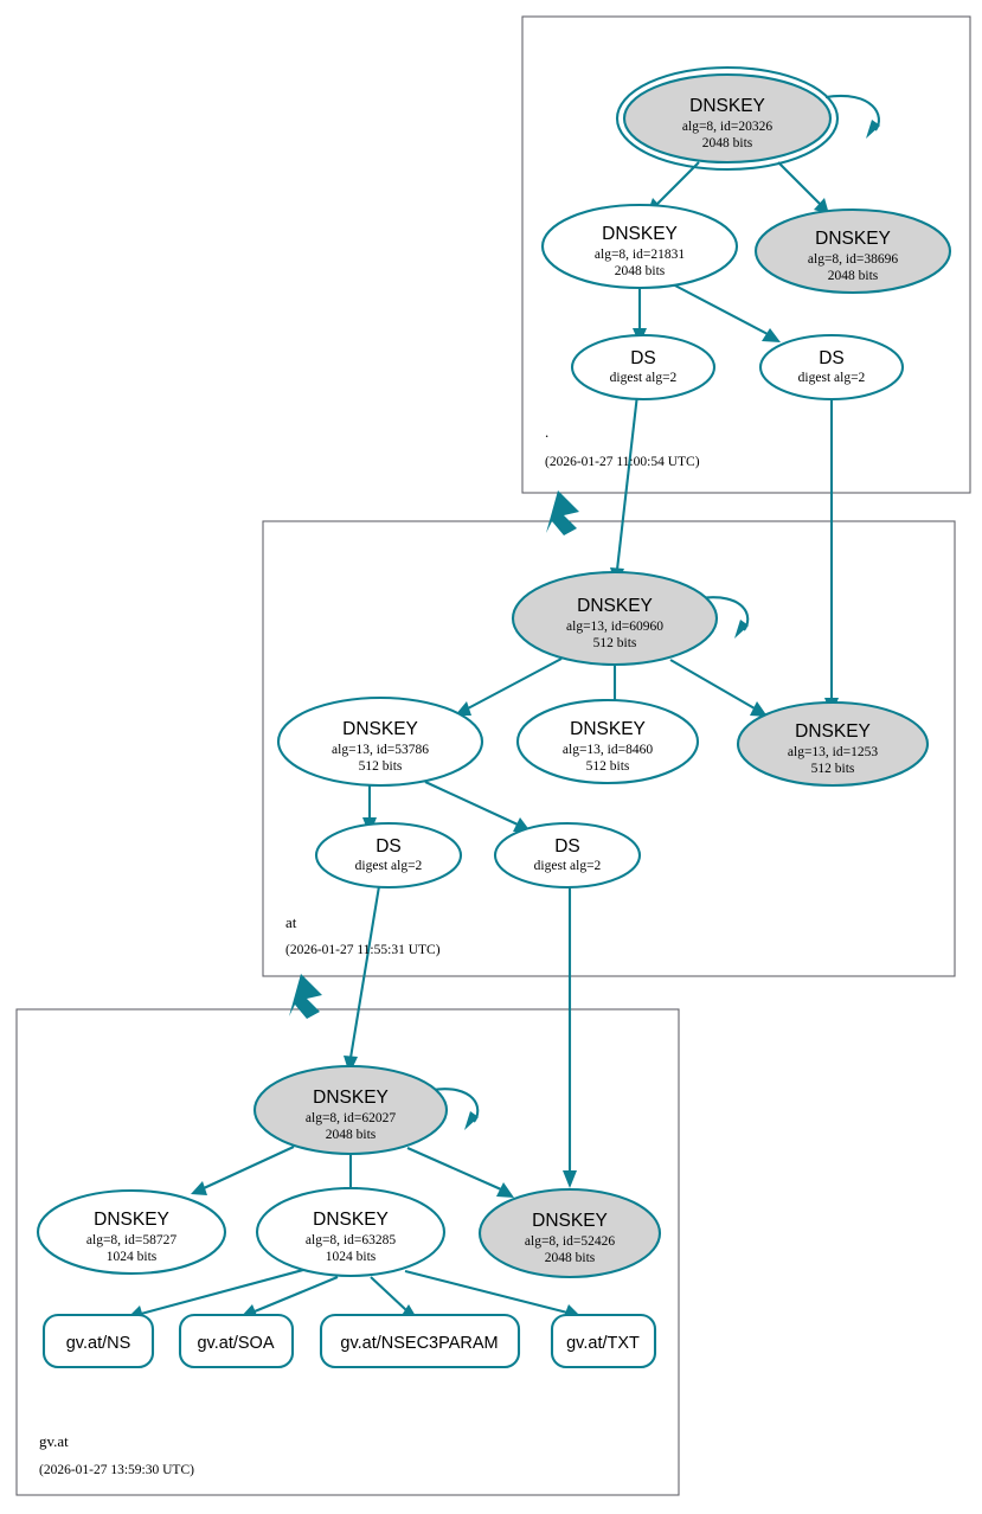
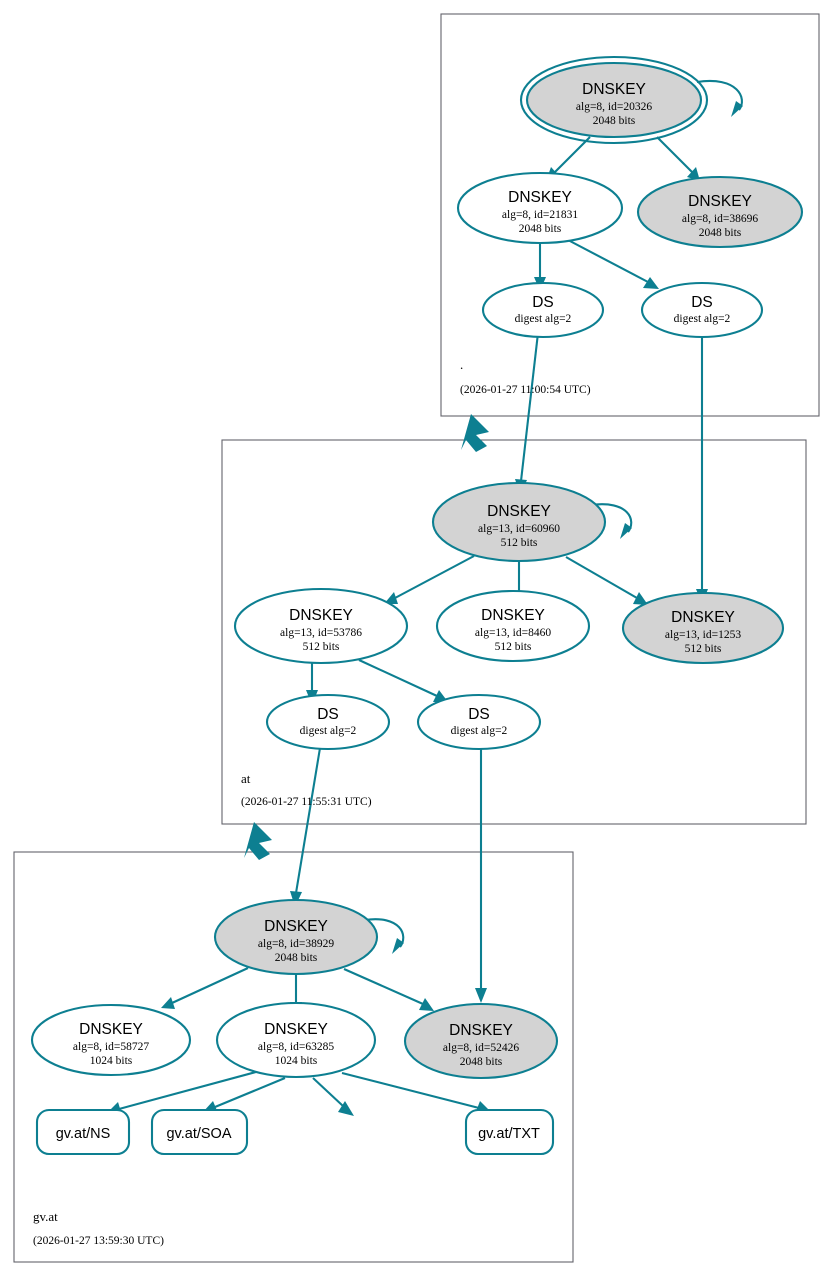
  DNSKEY
  alg=8, id=20326
  2048 bits
  DNSKEY
  alg=8, id=21831
  2048 bits
  DNSKEY
  alg=8, id=38696
  2048 bits
  DS
  digest alg=2
  DS
  digest alg=2
  .
  (2026-01-27 11:00:54 UTC)
  DNSKEY
  alg=13, id=60960
  512 bits
  DNSKEY
  alg=13, id=53786
  512 bits
  DNSKEY
  alg=13, id=8460
  512 bits
  DNSKEY
  alg=13, id=1253
  512 bits
  DS
  digest alg=2
  DS
  digest alg=2
  at
  (2026-01-27 11:55:31 UTC)
  DNSKEY
- alg=8, id=62027
+ alg=8, id=38929
  2048 bits
  DNSKEY
  alg=8, id=58727
  1024 bits
  DNSKEY
  alg=8, id=63285
  1024 bits
  DNSKEY
  alg=8, id=52426
  2048 bits
  gv.at/NS
  gv.at/SOA
- gv.at/NSEC3PARAM
  gv.at/TXT
  gv.at
  (2026-01-27 13:59:30 UTC)
